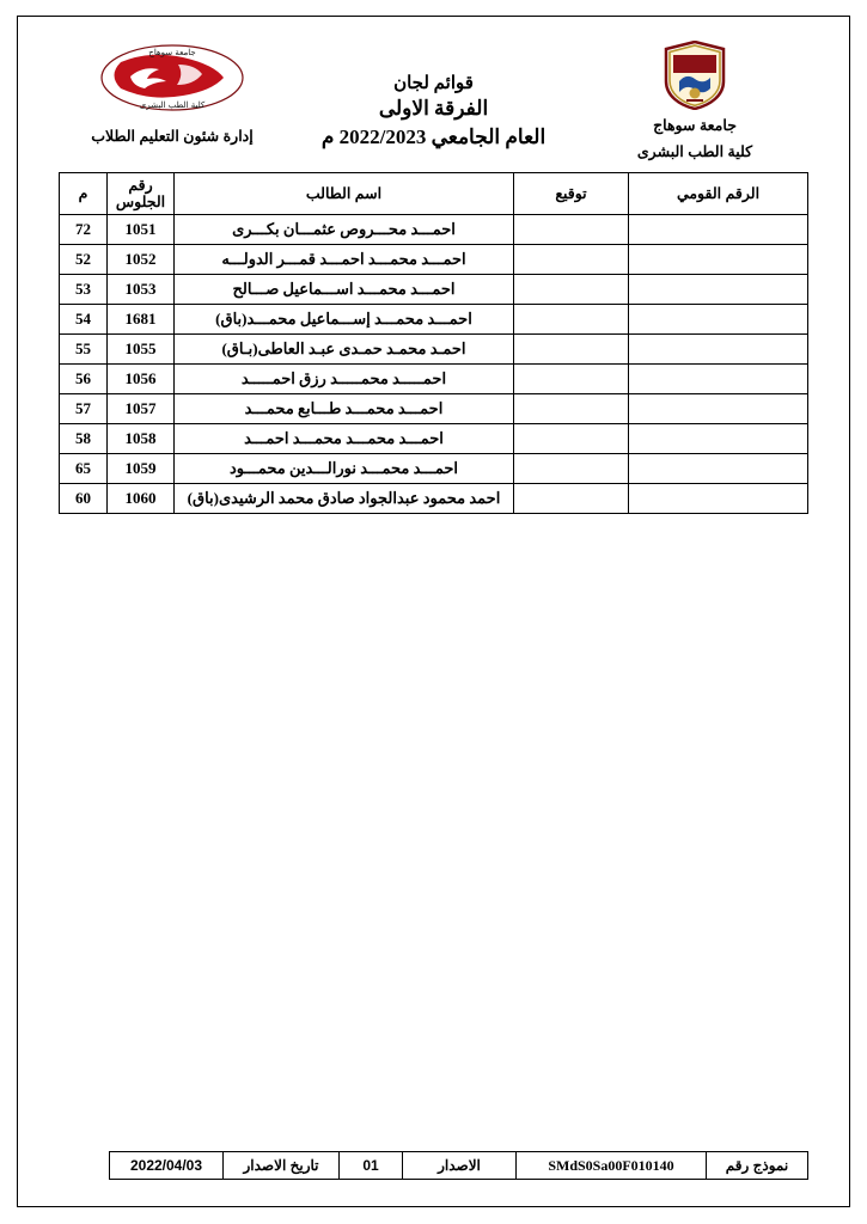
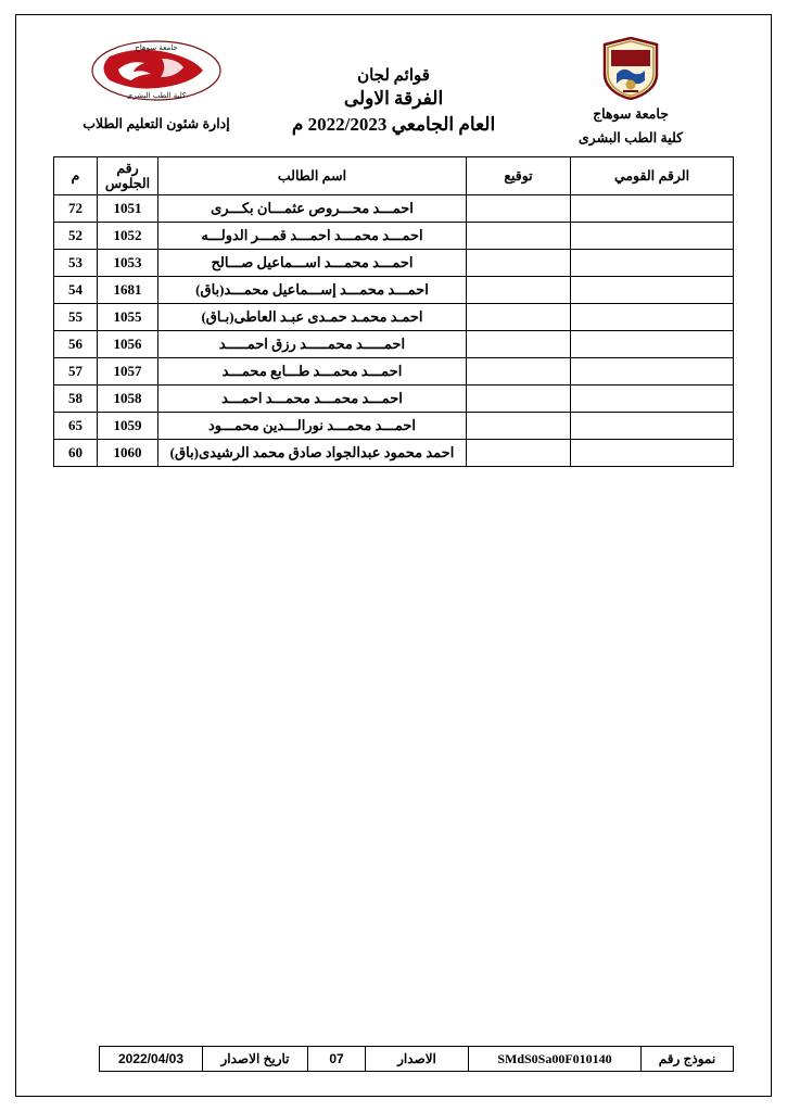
  جامعة سوهاج
  كلية الطب البشرى
  قوائم لجان
  الفرقة الاولى
  العام الجامعي 2022/2023 م
  جامعة سوهاج
  كلية الطب البشرى
  إدارة شئون التعليم الطلاب
  الرقم القومي	توقيع	اسم الطالب	رقم الجلوس	م
  		احمـــد محـــروص عثمـــان بكـــرى	1051	72
  		احمـــد محمـــد احمـــد قمـــر الدولـــه	1052	52
  		احمـــد محمـــد اســـماعيل صـــالح	1053	53
  		احمـــد محمـــد إســـماعيل محمـــد(باق)	1681	54
  		احمـد محمـد حمـدى عبـد العاطى(بـاق)	1055	55
  		احمـــــد محمـــــد رزق احمـــــد	1056	56
  		احمـــد محمـــد طـــابع محمـــد	1057	57
  		احمـــد محمـــد محمـــد احمـــد	1058	58
  		احمـــد محمـــد نورالـــدين محمـــود	1059	65
  		احمد محمود عبدالجواد صادق محمد الرشيدى(باق)	1060	60
- نموذج رقم	SMdS0Sa00F010140	الاصدار	01	تاريخ الاصدار	2022/04/03
+ نموذج رقم	SMdS0Sa00F010140	الاصدار	07	تاريخ الاصدار	2022/04/03
